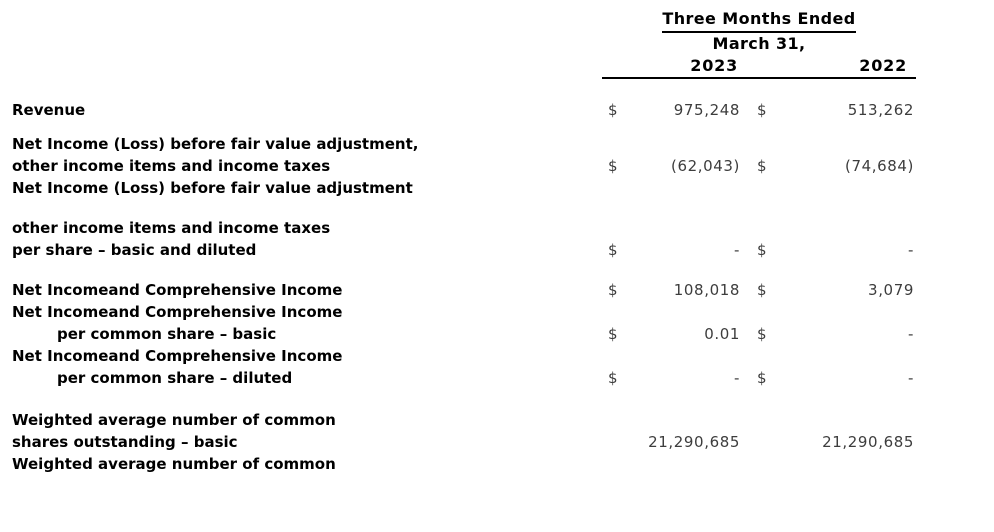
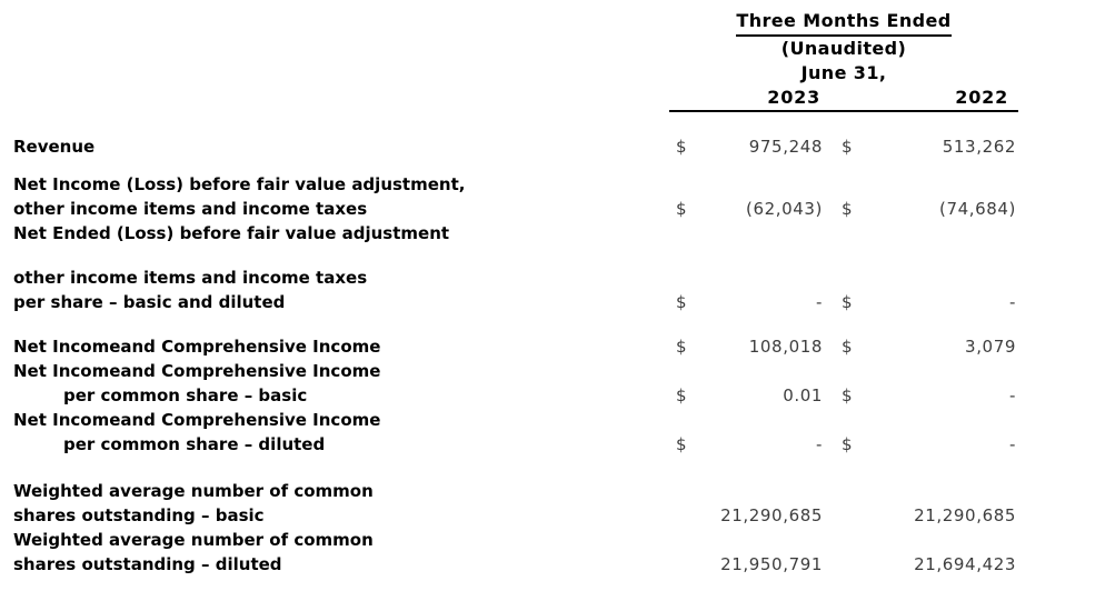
  	Three Months Ended
+ 	(Unaudited)
- 	March 31,
+ 	June 31,
  	2023	2022
  Revenue	$	975,248	$	513,262
  Net Income (Loss) before fair value adjustment,
  other income items and income taxes	$	(62,043)	$	(74,684)
- Net Income (Loss) before fair value adjustment
+ Net Ended (Loss) before fair value adjustment
  other income items and income taxes
  per share – basic and diluted	$	-	$	-
  Net Incomeand Comprehensive Income	$	108,018	$	3,079
  Net Incomeand Comprehensive Income
  per common share – basic	$	0.01	$	-
  Net Incomeand Comprehensive Income
  per common share – diluted	$	-	$	-
  Weighted average number of common
  shares outstanding – basic		21,290,685		21,290,685
  Weighted average number of common
+ shares outstanding – diluted		21,950,791		21,694,423
